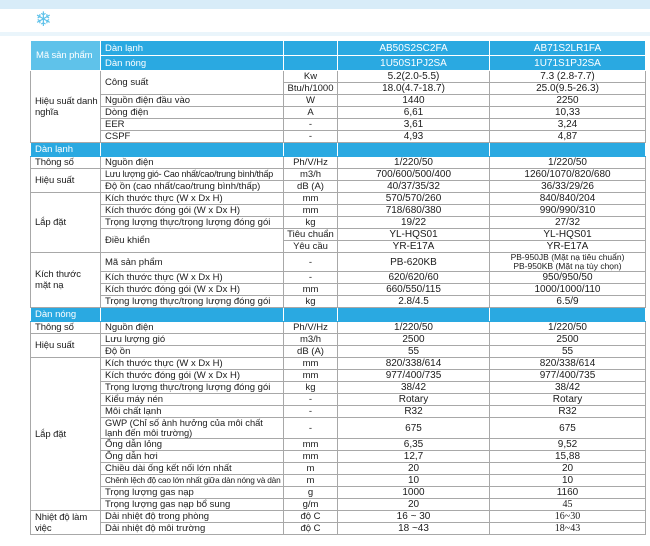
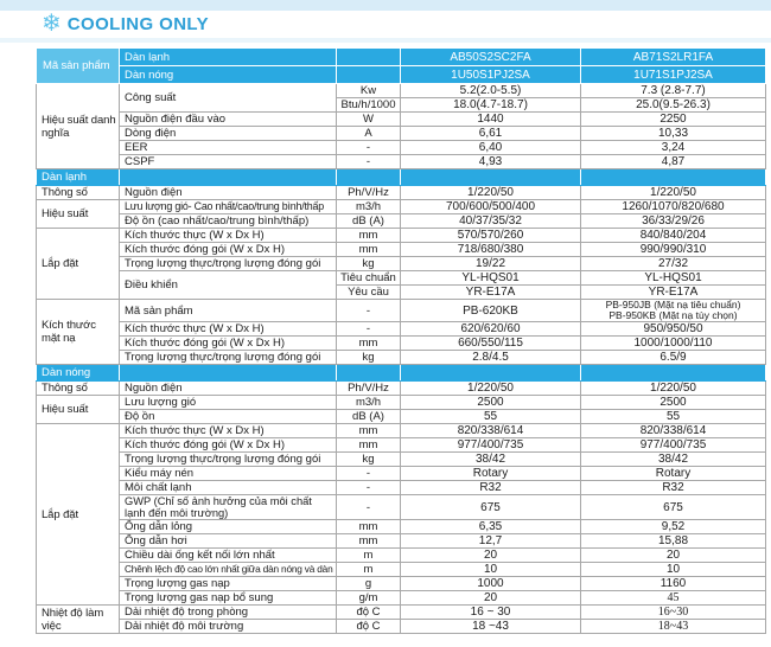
  ❄
+ COOLING ONLY
  Mã sản phẩm	Dàn lạnh		AB50S2SC2FA	AB71S2LR1FA
  Dàn nóng		1U50S1PJ2SA	1U71S1PJ2SA
  Hiệu suất danh nghĩa	Công suất	Kw	5.2(2.0-5.5)	7.3 (2.8-7.7)
  Btu/h/1000	18.0(4.7-18.7)	25.0(9.5-26.3)
  Nguồn điện đầu vào	W	1440	2250
  Dòng điện	A	6,61	10,33
- EER	-	3,61	3,24
+ EER	-	6,40	3,24
  CSPF	-	4,93	4,87
  Dàn lạnh
  Thông số	Nguồn điện	Ph/V/Hz	1/220/50	1/220/50
  Hiệu suất	Lưu lượng gió- Cao nhất/cao/trung bình/thấp	m3/h	700/600/500/400	1260/1070/820/680
  Độ ồn (cao nhất/cao/trung bình/thấp)	dB (A)	40/37/35/32	36/33/29/26
  Lắp đặt	Kích thước thực (W x Dx H)	mm	570/570/260	840/840/204
  Kích thước đóng gói (W x Dx H)	mm	718/680/380	990/990/310
  Trọng lượng thực/trọng lượng đóng gói	kg	19/22	27/32
  Điều khiển	Tiêu chuẩn	YL-HQS01	YL-HQS01
  Yêu cầu	YR-E17A	YR-E17A
  Kích thước mặt nạ	Mã sản phẩm	-	PB-620KB	PB-950JB (Mặt nạ tiêu chuẩn) PB-950KB (Mặt nạ tùy chọn)
  Kích thước thực (W x Dx H)	-	620/620/60	950/950/50
  Kích thước đóng gói (W x Dx H)	mm	660/550/115	1000/1000/110
  Trọng lượng thực/trọng lượng đóng gói	kg	2.8/4.5	6.5/9
  Dàn nóng
  Thông số	Nguồn điện	Ph/V/Hz	1/220/50	1/220/50
  Hiệu suất	Lưu lượng gió	m3/h	2500	2500
  Độ ồn	dB (A)	55	55
  Lắp đặt	Kích thước thực (W x Dx H)	mm	820/338/614	820/338/614
  Kích thước đóng gói (W x Dx H)	mm	977/400/735	977/400/735
  Trọng lượng thực/trọng lượng đóng gói	kg	38/42	38/42
  Kiểu máy nén	-	Rotary	Rotary
  Môi chất lạnh	-	R32	R32
  GWP (Chỉ số ảnh hưởng của môi chất lạnh đến môi trường)	-	675	675
  Ống dẫn lỏng	mm	6,35	9,52
  Ống dẫn hơi	mm	12,7	15,88
  Chiều dài ống kết nối lớn nhất	m	20	20
  Chênh lệch độ cao lớn nhất giữa dàn nóng và dàn l	m	10	10
  Trọng lượng gas nạp	g	1000	1160
  Trọng lượng gas nạp bổ sung	g/m	20	45
  Nhiệt độ làm việc	Dải nhiệt độ trong phòng	độ C	16 ~ 30	16~30
  Dải nhiệt độ môi trường	độ C	18 ~43	18~43
